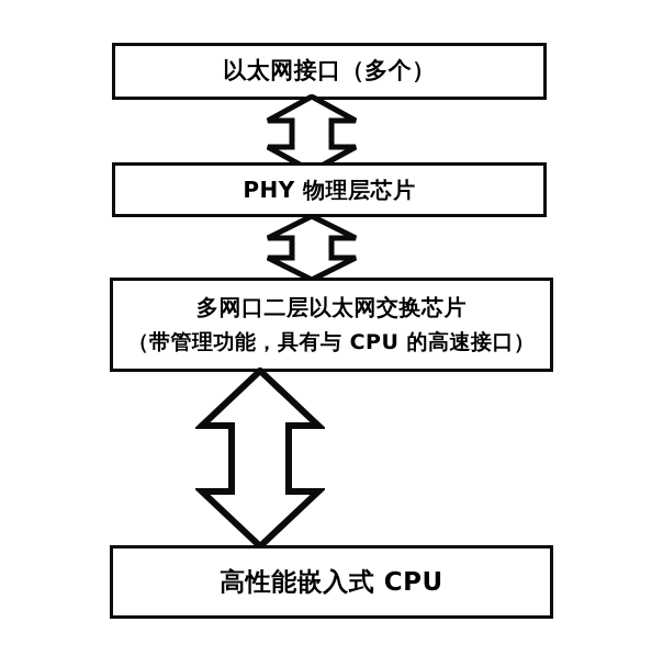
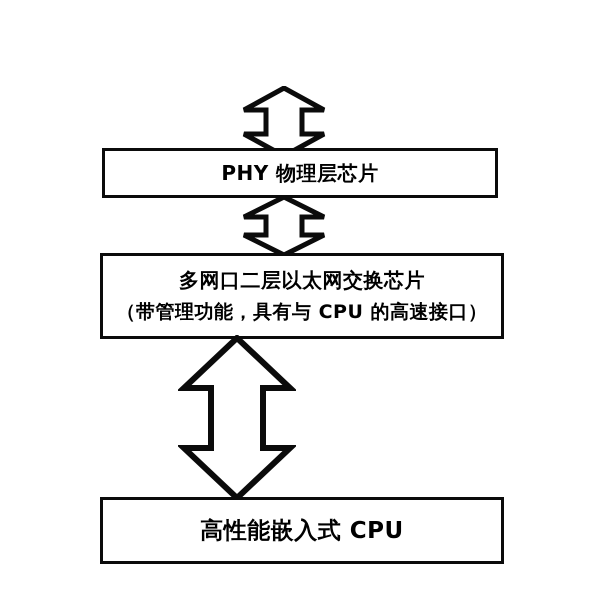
- 以太网接口（多个）
  PHY 物理层芯片
  多网口二层以太网交换芯片
  （带管理功能，具有与 CPU 的高速接口）
  高性能嵌入式 CPU
